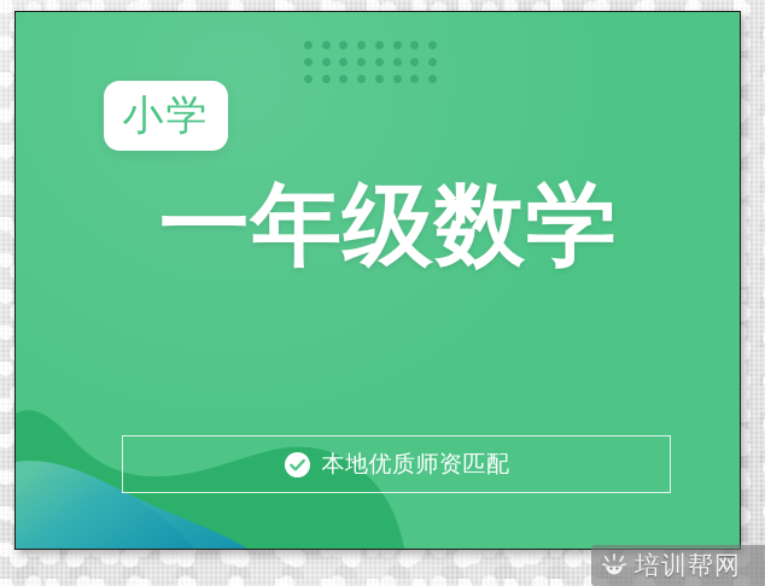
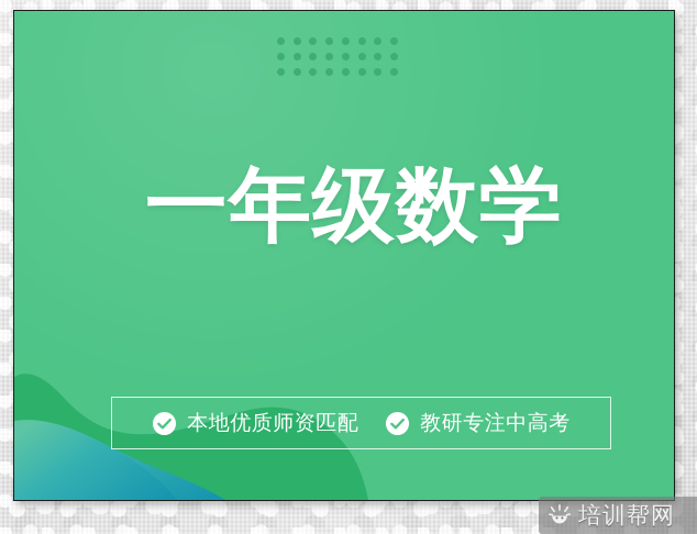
- 小学
  一年级数学
  本地优质师资匹配
+ 教研专注中高考
  培训帮网
